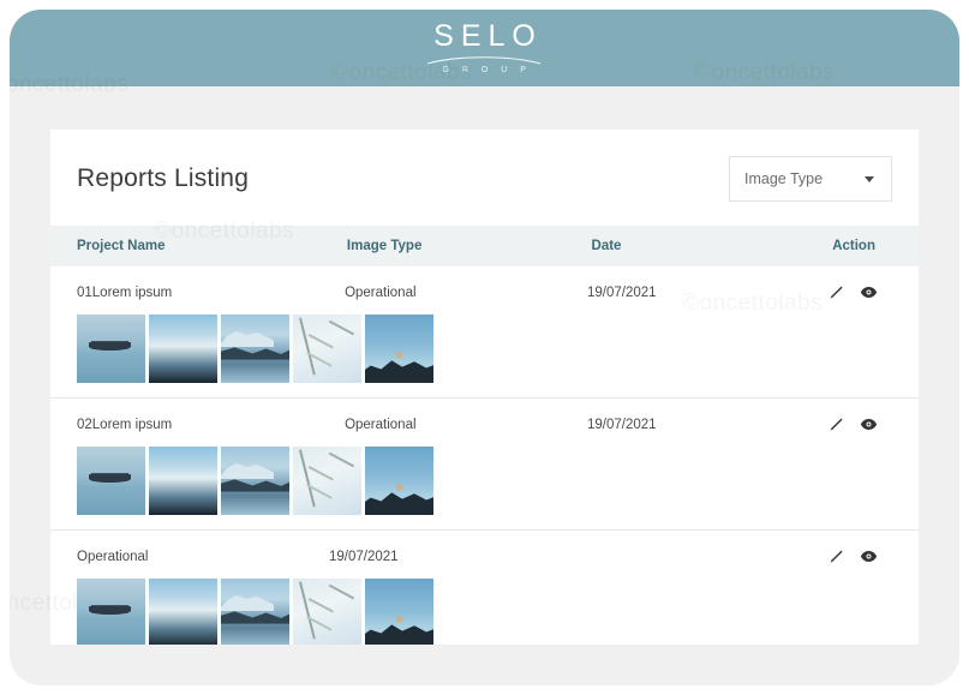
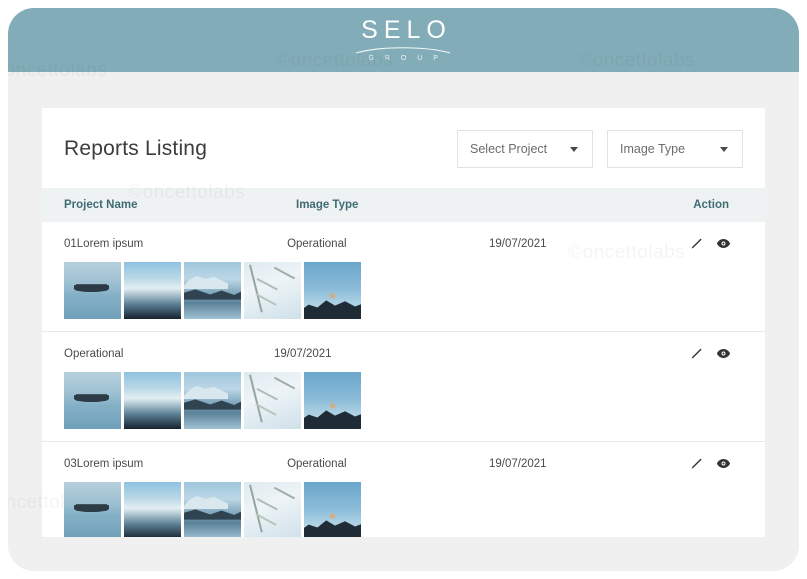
  SELO
  oncettolabs
  ©oncettolabs
  ©oncettolabs
  Reports Listing
+ Select Project
  Image Type
  Project Name
  Image Type
- Date
  Action
  01Lorem ipsum
  Operational
  19/07/2021
- 02Lorem ipsum
  Operational
  19/07/2021
+ 03Lorem ipsum
  Operational
  19/07/2021
